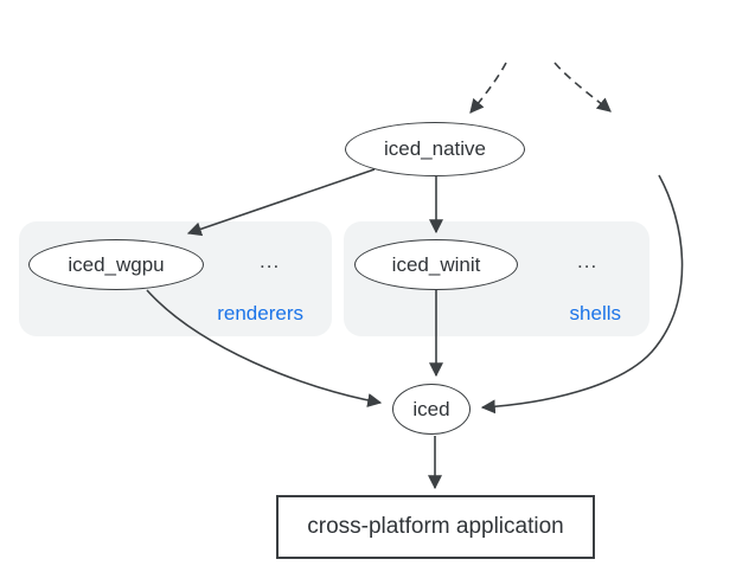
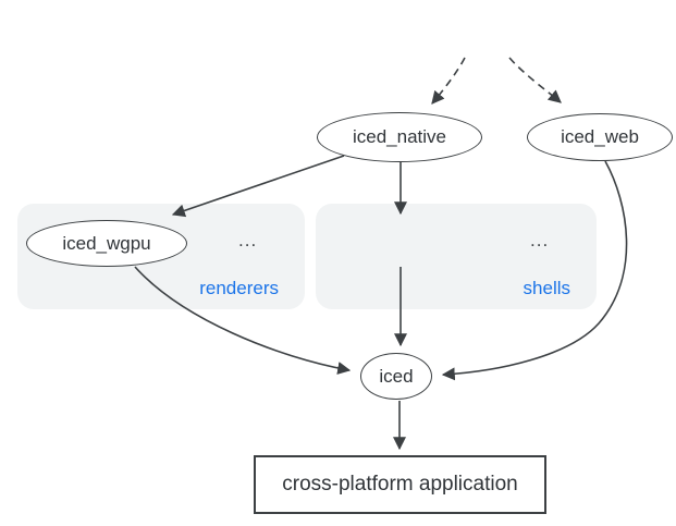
  ...
  renderers
  ...
  shells
  iced_native
+ iced_web
  iced_wgpu
- iced_winit
  iced
  cross-platform application
